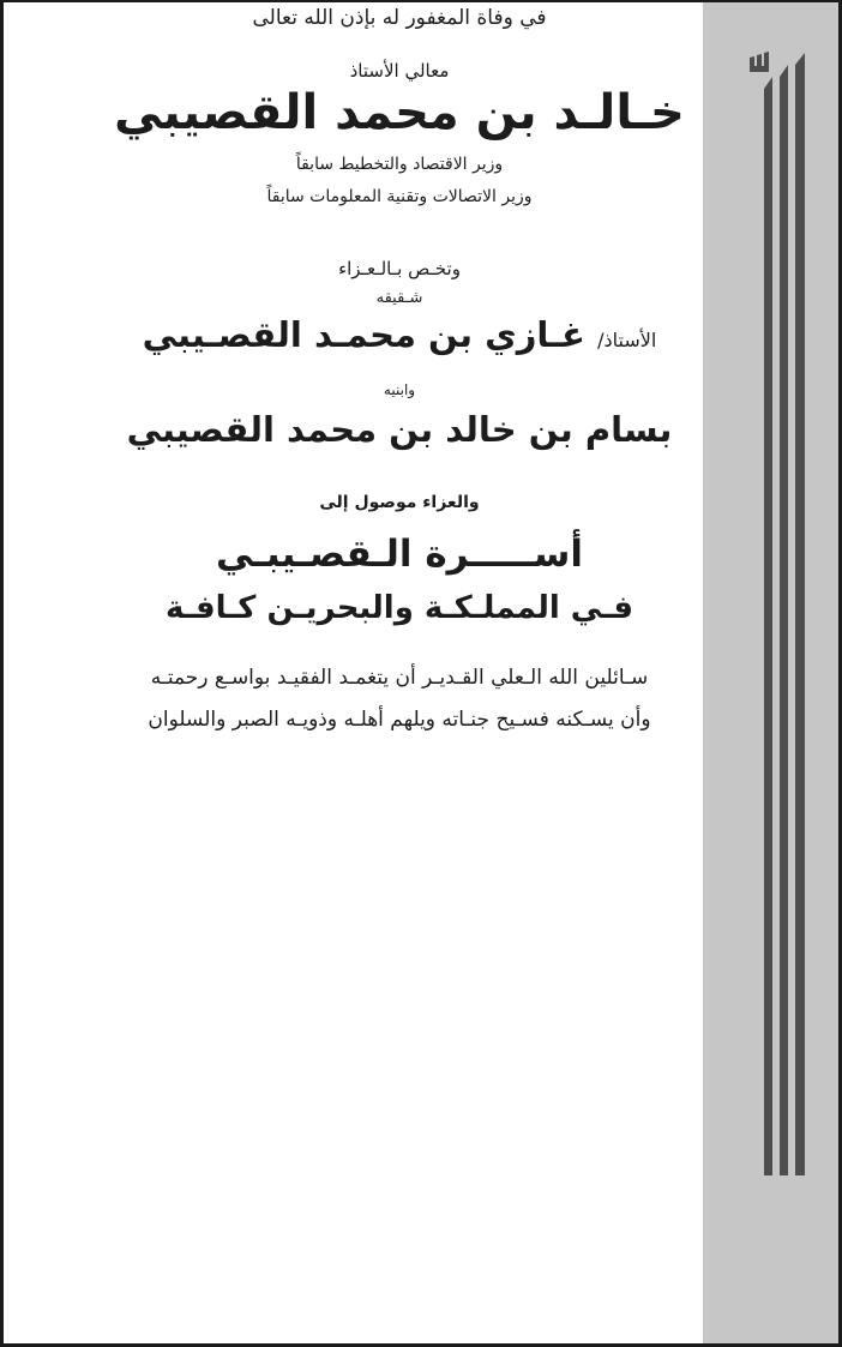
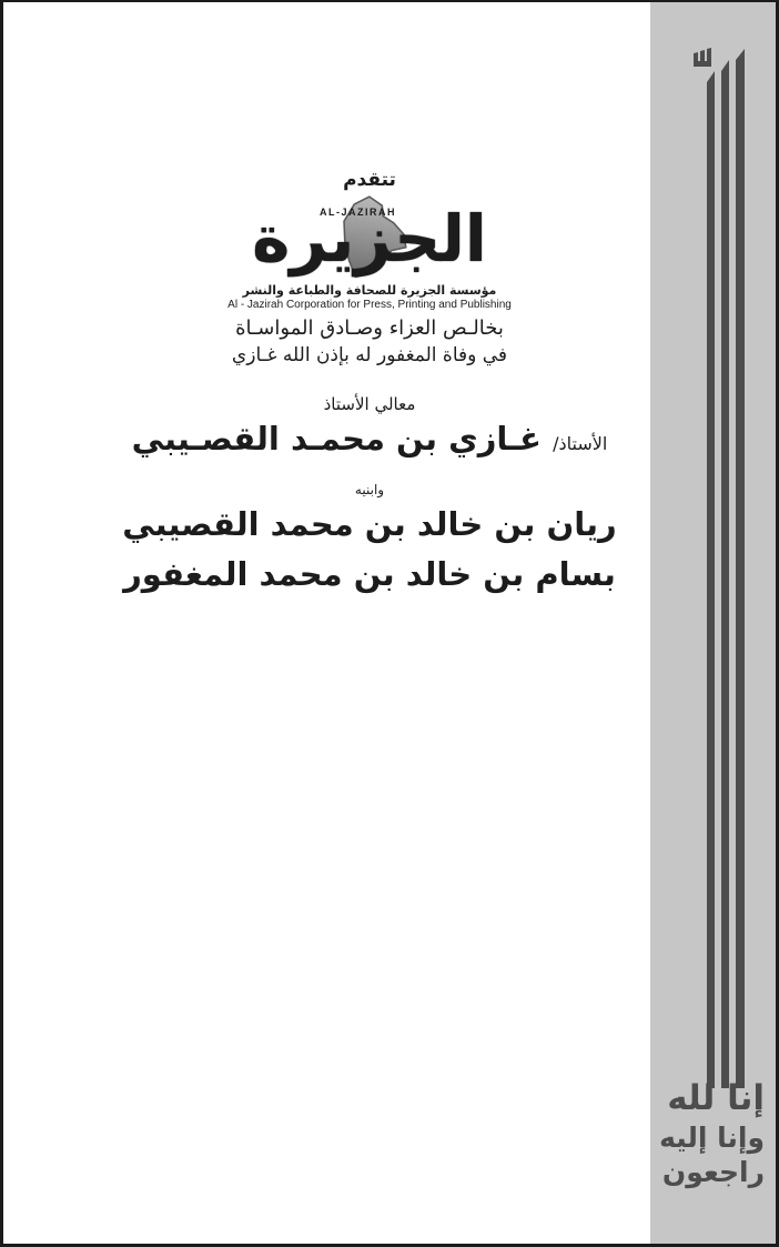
+ إنا لله
+ وإنا إليه
+ راجعون
+ تتقدم
+ AL-JAZIRAH
+ الجزيرة
+ مؤسسة الجزيرة للصحافة والطباعة والنشر
+ Al - Jazirah Corporation for Press, Printing and Publishing
+ بخالـص العزاء وصـادق المواسـاة
- في وفاة المغفور له بإذن الله تعالى
+ في وفاة المغفور له بإذن الله غـازي
  معالي الأستاذ
- خـالـد بن محمد القصيبي
- وزير الاقتصاد والتخطيط سابقاً
- وزير الاتصالات وتقنية المعلومات سابقاً
- وتخـص بـالـعـزاء
- شـقيقه
  الأستاذ/ غـازي بن محمـد القصـيبي
  وابنيه
+ ريان بن خالد بن محمد القصيبي
- بسام بن خالد بن محمد القصيبي
+ بسام بن خالد بن محمد المغفور
- والعزاء موصول إلى
- أســـــرة الـقصـيبـي
- فـي المملـكـة والبحريـن كـافـة
- سـائلين الله الـعلي القـديـر أن يتغمـد الفقيـد بواسـع رحمتـه
- وأن يسـكنه فسـيح جنـاته ويلهم أهلـه وذويـه الصبر والسلوان
